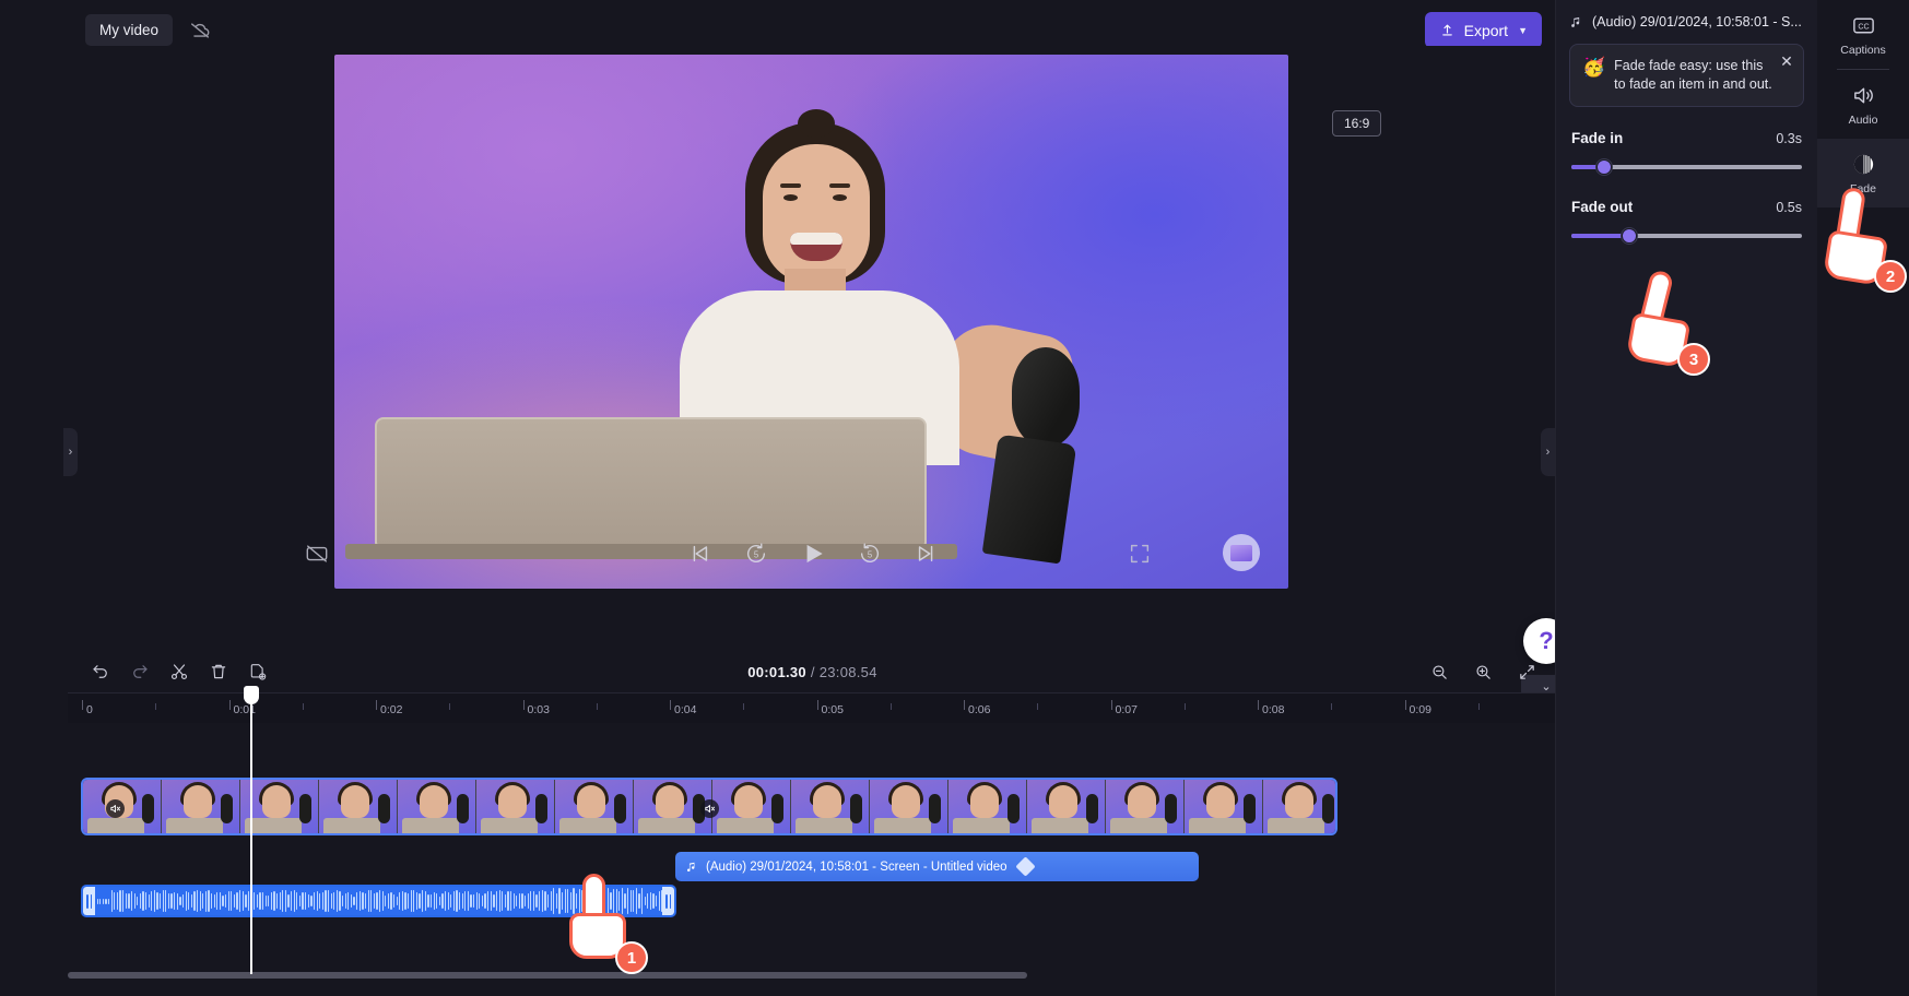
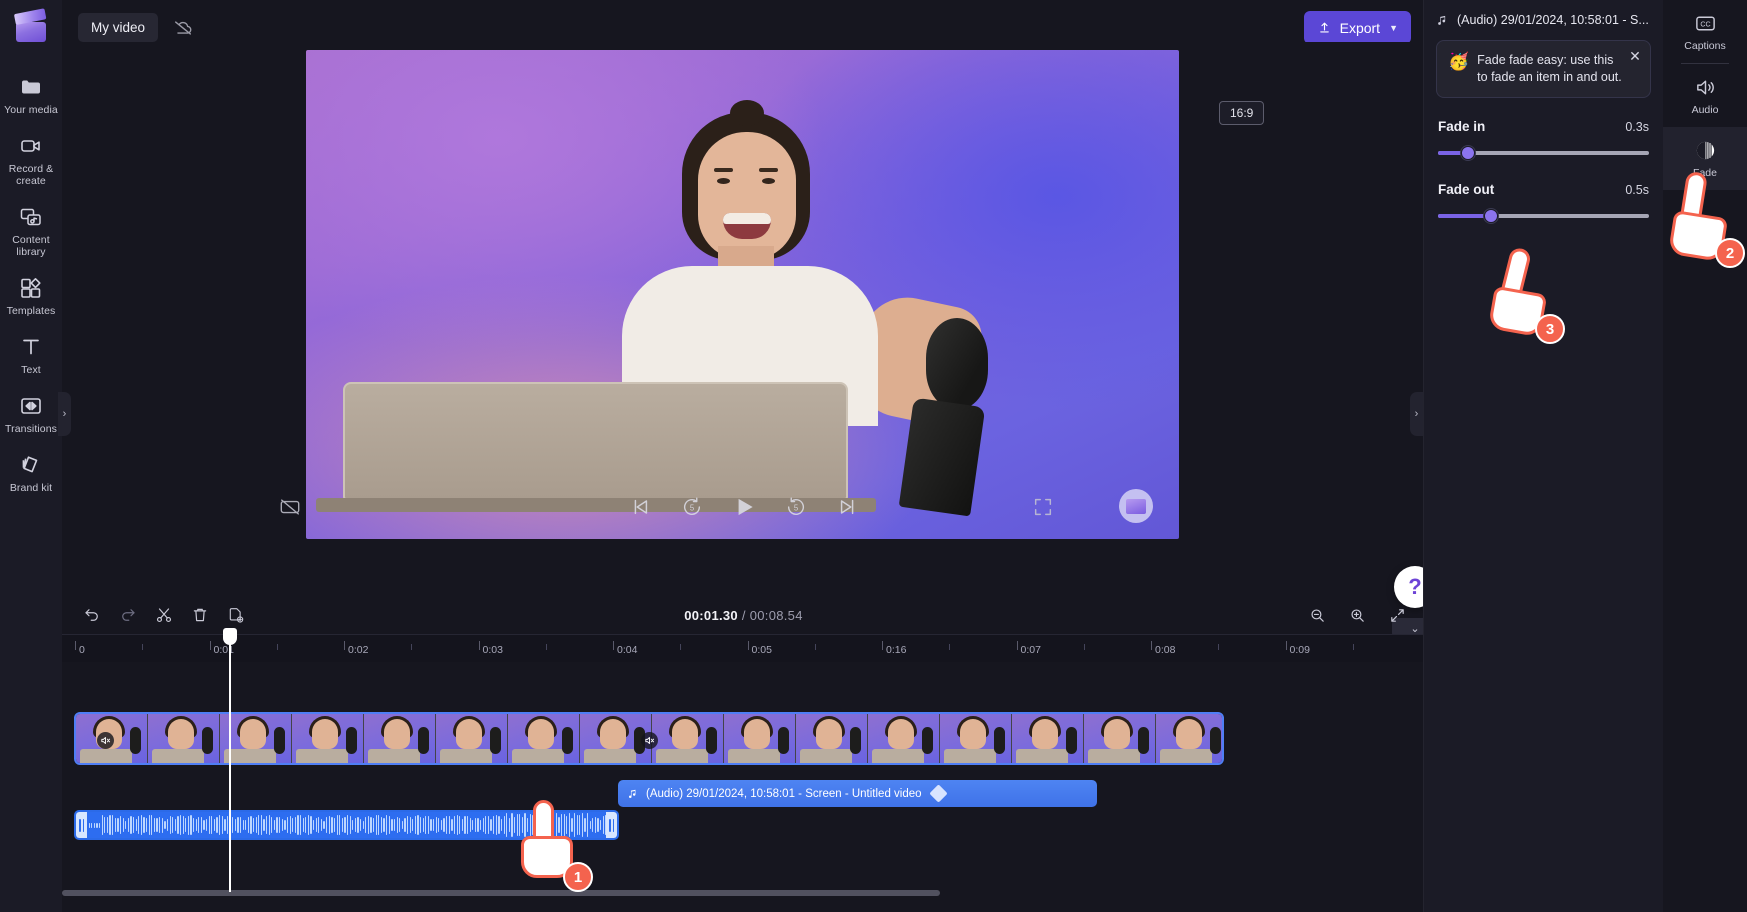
+ Your media
+ Record & create
+ Content library
+ Templates
+ Text
+ Transitions
+ Brand kit
  ›
  ›
  My video
  Export
  ▼
  16:9
  5
  5
  ?
  ⌄
- 00:01.30 / 23:08.54
+ 00:01.30 / 00:08.54
  0
  0:01
  0:02
  0:03
  0:04
  0:05
- 0:06
+ 0:16
  0:07
  0:08
  0:09
  (Audio) 29/01/2024, 10:58:01 - Screen - Untitled video
  (Audio) 29/01/2024, 10:58:01 - S...
  🥳
  Fade fade easy: use this to fade an item in and out.
  ✕
  Fade in
  0.3s
  Fade out
  0.5s
  CC
  Captions
  Audio
  ade
  1
  2
  3
